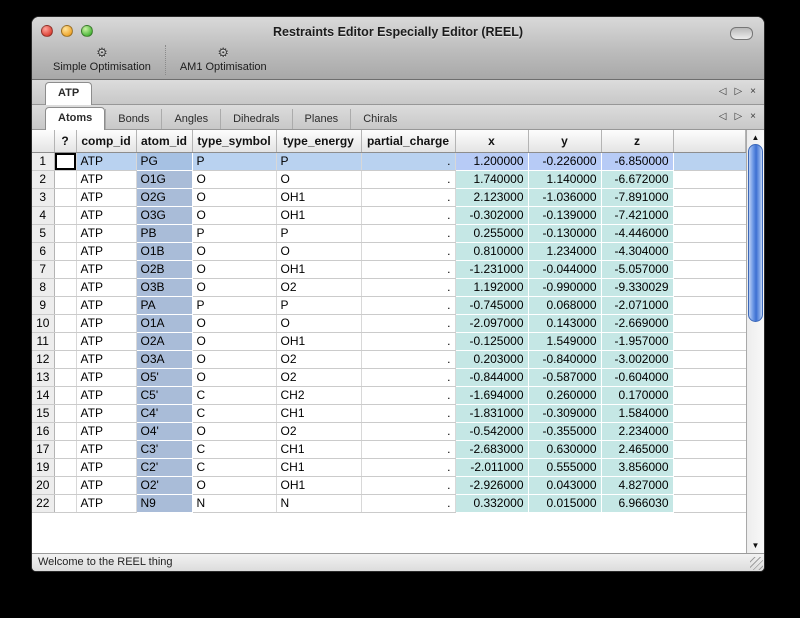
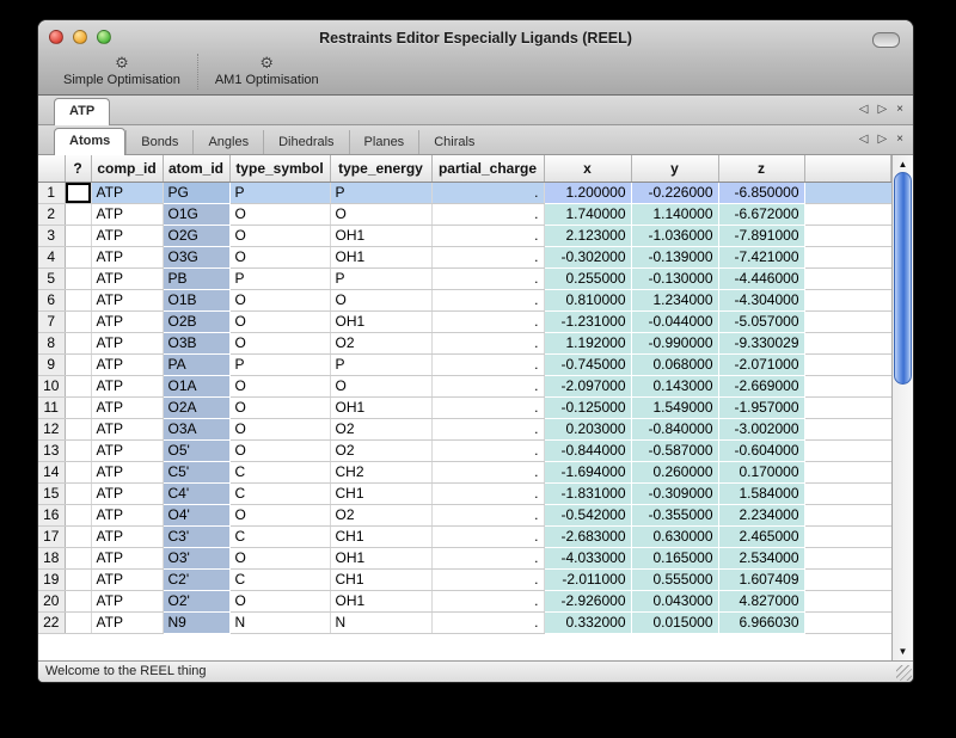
- Restraints Editor Especially Editor (REEL)
+ Restraints Editor Especially Ligands (REEL)
  ⚙
  Simple Optimisation
  ⚙
  AM1 Optimisation
  ATP
  ◁
  ▷
  ×
  Atoms
  Bonds
  Angles
  Dihedrals
  Planes
  Chirals
  ◁
  ▷
  ×
  	?	comp_id	atom_id	type_symbol	type_energy	partial_charge	x	y	z
  1		ATP	PG	P	P	.	1.200000	-0.226000	-6.850000
  2		ATP	O1G	O	O	.	1.740000	1.140000	-6.672000
  3		ATP	O2G	O	OH1	.	2.123000	-1.036000	-7.891000
  4		ATP	O3G	O	OH1	.	-0.302000	-0.139000	-7.421000
  5		ATP	PB	P	P	.	0.255000	-0.130000	-4.446000
  6		ATP	O1B	O	O	.	0.810000	1.234000	-4.304000
  7		ATP	O2B	O	OH1	.	-1.231000	-0.044000	-5.057000
  8		ATP	O3B	O	O2	.	1.192000	-0.990000	-9.330029
  9		ATP	PA	P	P	.	-0.745000	0.068000	-2.071000
  10		ATP	O1A	O	O	.	-2.097000	0.143000	-2.669000
  11		ATP	O2A	O	OH1	.	-0.125000	1.549000	-1.957000
  12		ATP	O3A	O	O2	.	0.203000	-0.840000	-3.002000
  13		ATP	O5'	O	O2	.	-0.844000	-0.587000	-0.604000
  14		ATP	C5'	C	CH2	.	-1.694000	0.260000	0.170000
  15		ATP	C4'	C	CH1	.	-1.831000	-0.309000	1.584000
  16		ATP	O4'	O	O2	.	-0.542000	-0.355000	2.234000
  17		ATP	C3'	C	CH1	.	-2.683000	0.630000	2.465000
+ 18		ATP	O3'	O	OH1	.	-4.033000	0.165000	2.534000
- 19		ATP	C2'	C	CH1	.	-2.011000	0.555000	3.856000
+ 19		ATP	C2'	C	CH1	.	-2.011000	0.555000	1.607409
  20		ATP	O2'	O	OH1	.	-2.926000	0.043000	4.827000
  22		ATP	N9	N	N	.	0.332000	0.015000	6.966030
  ▲
  ▼
  Welcome to the REEL thing
